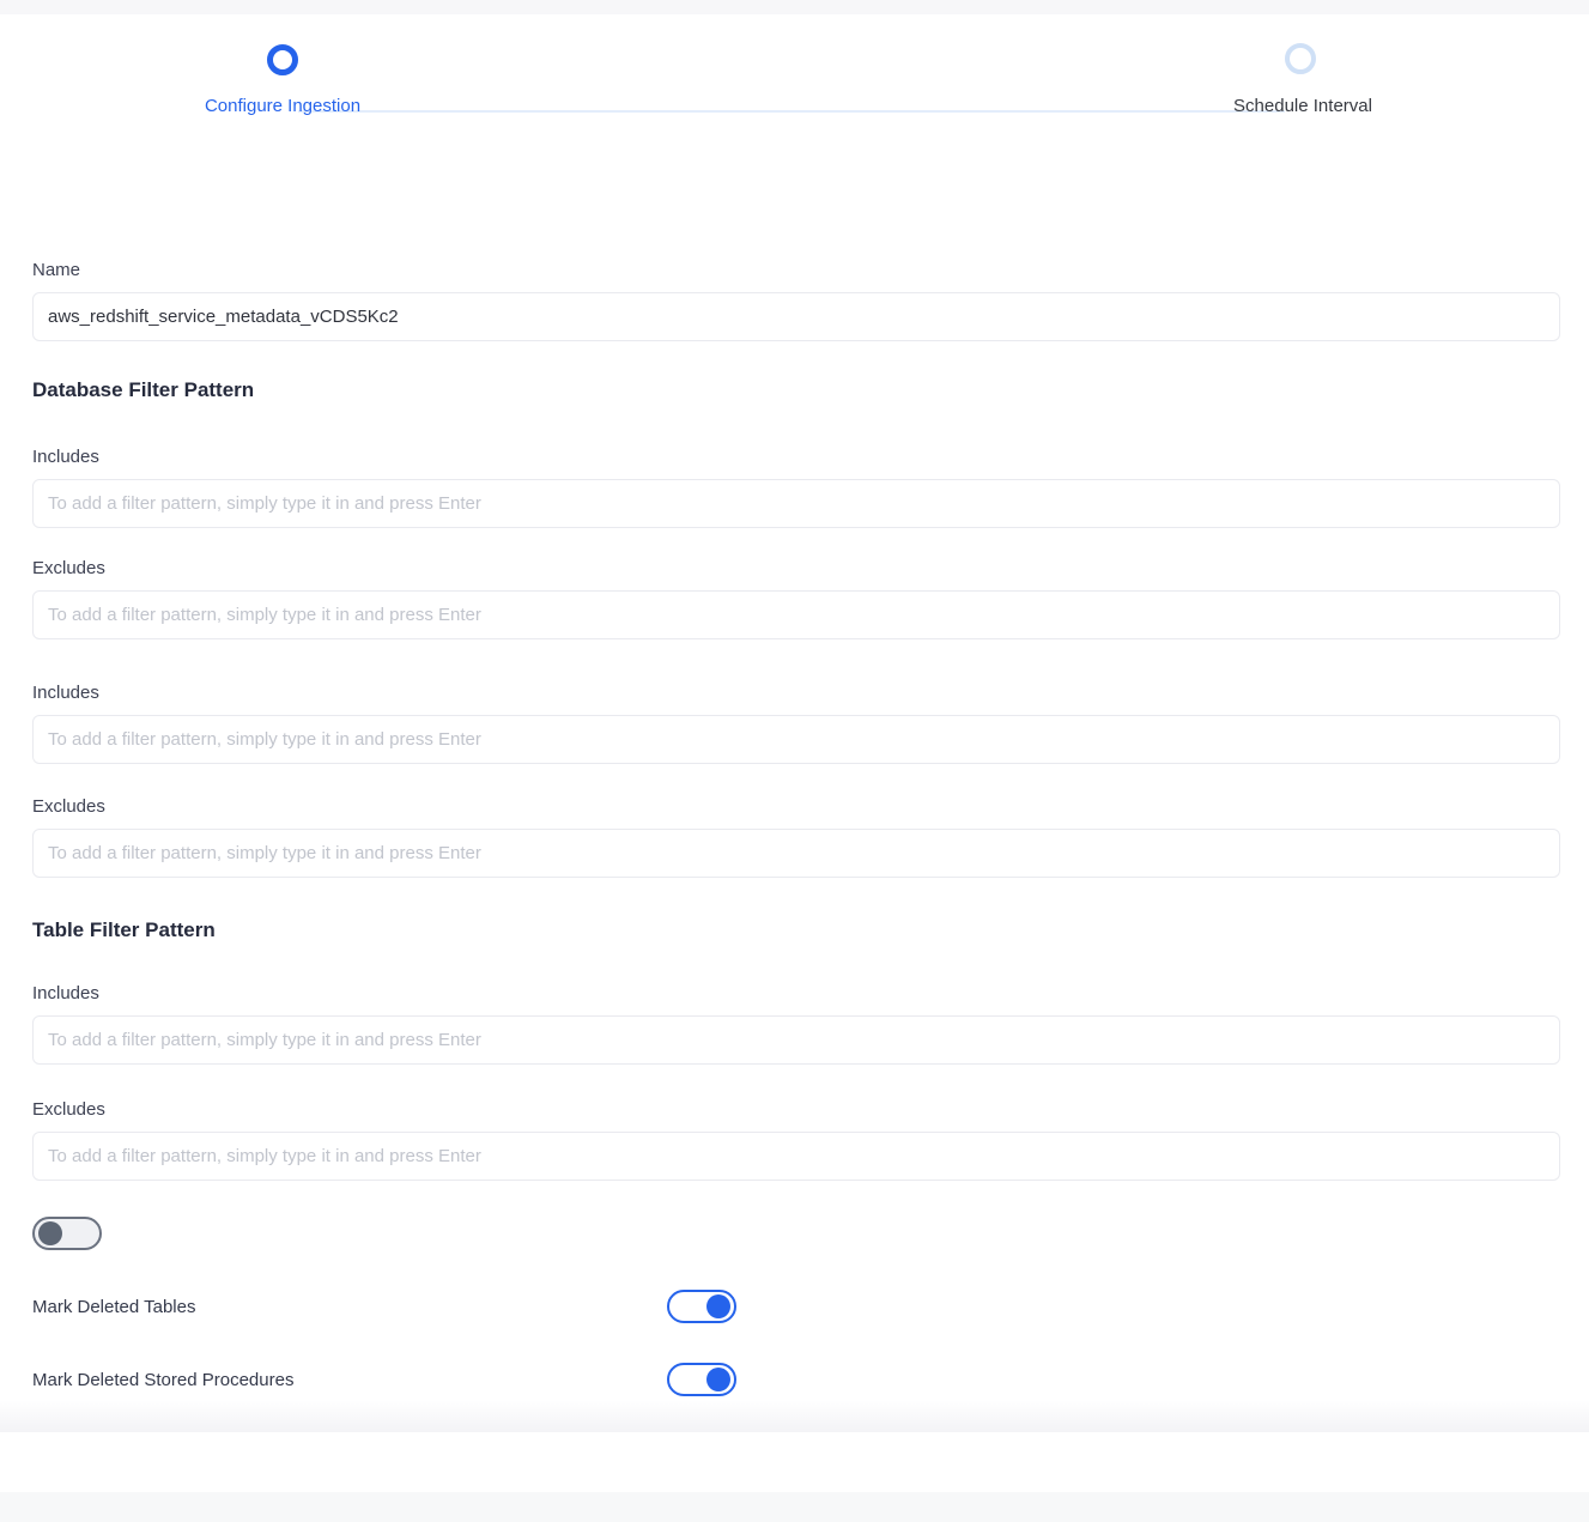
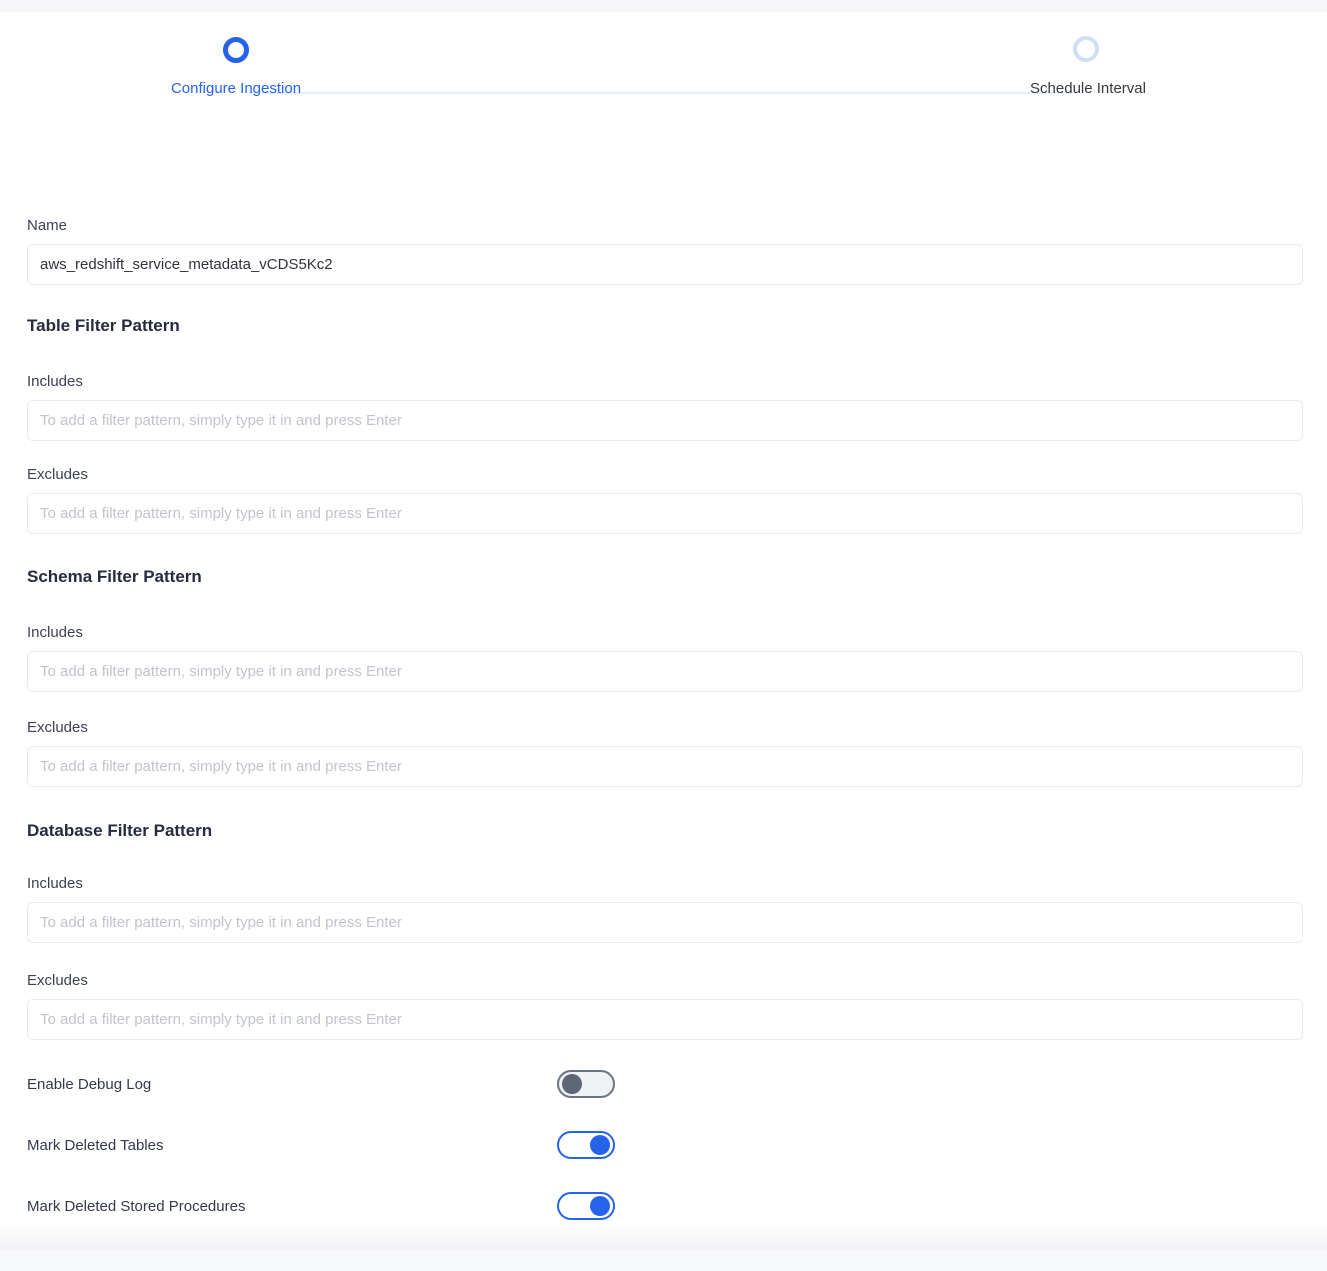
  Configure Ingestion
  Schedule Interval
  Name
  aws_redshift_service_metadata_vCDS5Kc2
- Database Filter Pattern
+ Table Filter Pattern
  Includes
  To add a filter pattern, simply type it in and press Enter
  Excludes
  To add a filter pattern, simply type it in and press Enter
+ Schema Filter Pattern
  Includes
  To add a filter pattern, simply type it in and press Enter
  Excludes
  To add a filter pattern, simply type it in and press Enter
- Table Filter Pattern
+ Database Filter Pattern
  Includes
  To add a filter pattern, simply type it in and press Enter
  Excludes
  To add a filter pattern, simply type it in and press Enter
+ Enable Debug Log
  Mark Deleted Tables
  Mark Deleted Stored Procedures
